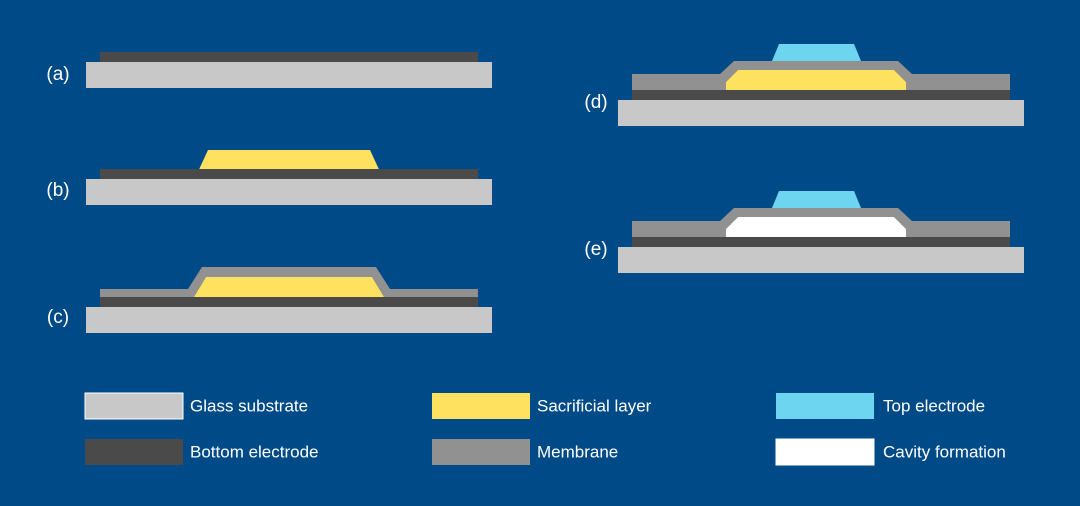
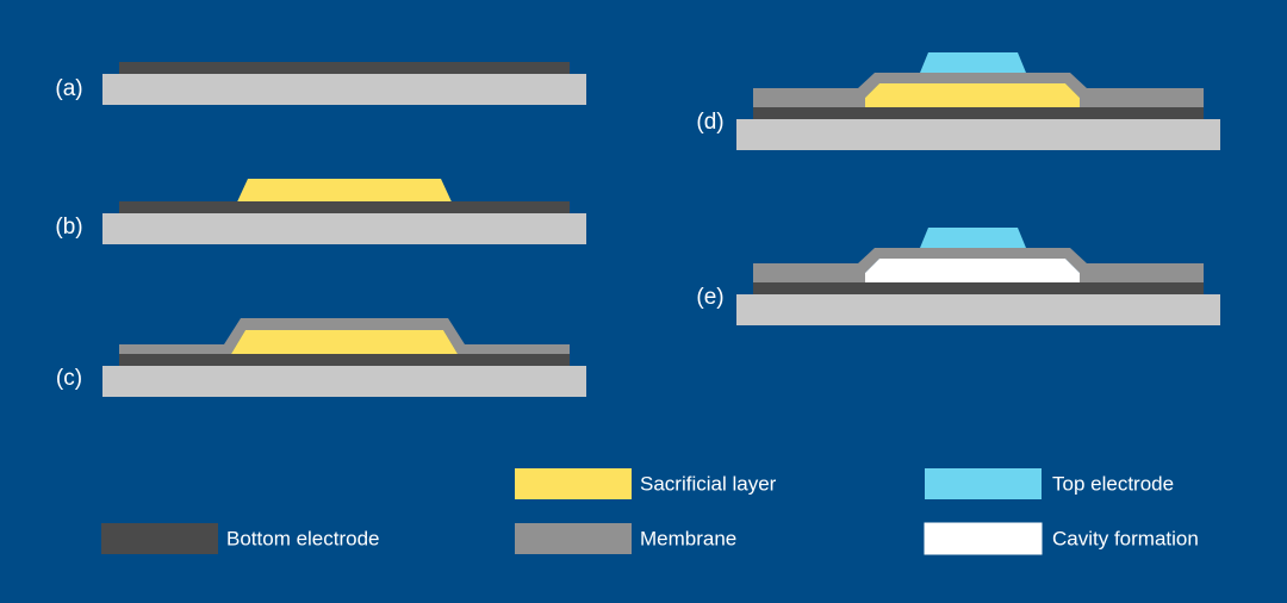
  (a)
  (b)
  (c)
  (d)
  (e)
- Glass substrate
  Bottom electrode
  Sacrificial layer
  Membrane
  Top electrode
  Cavity formation
